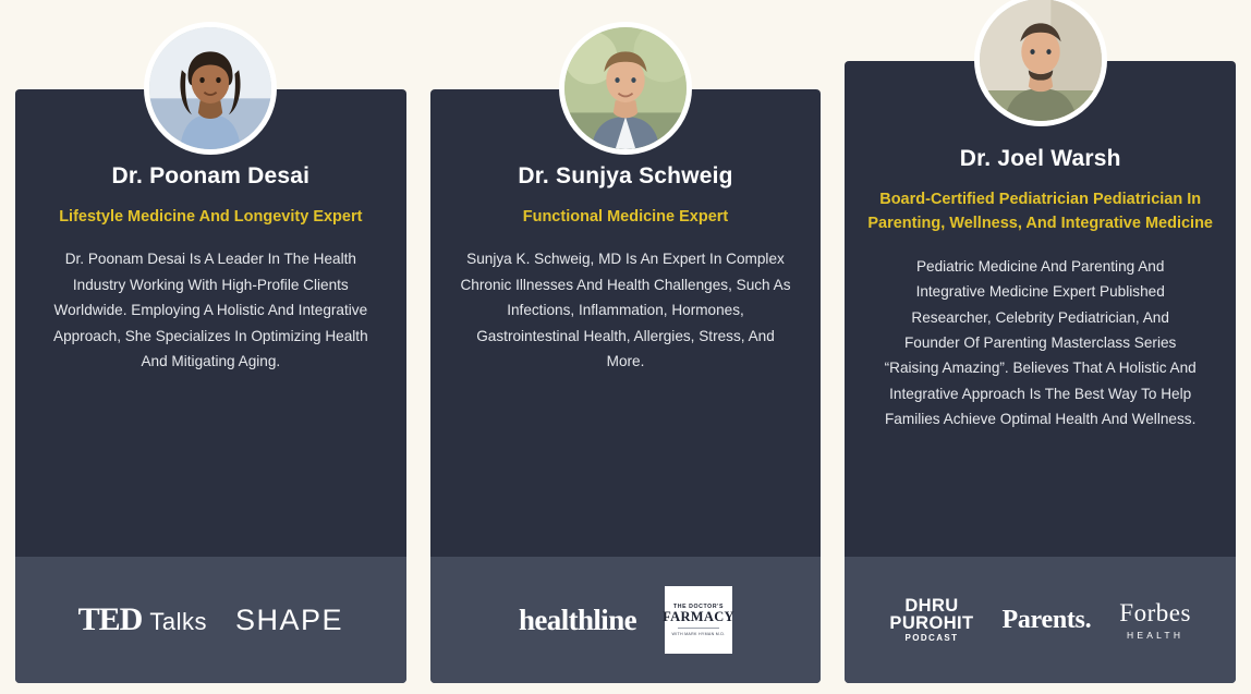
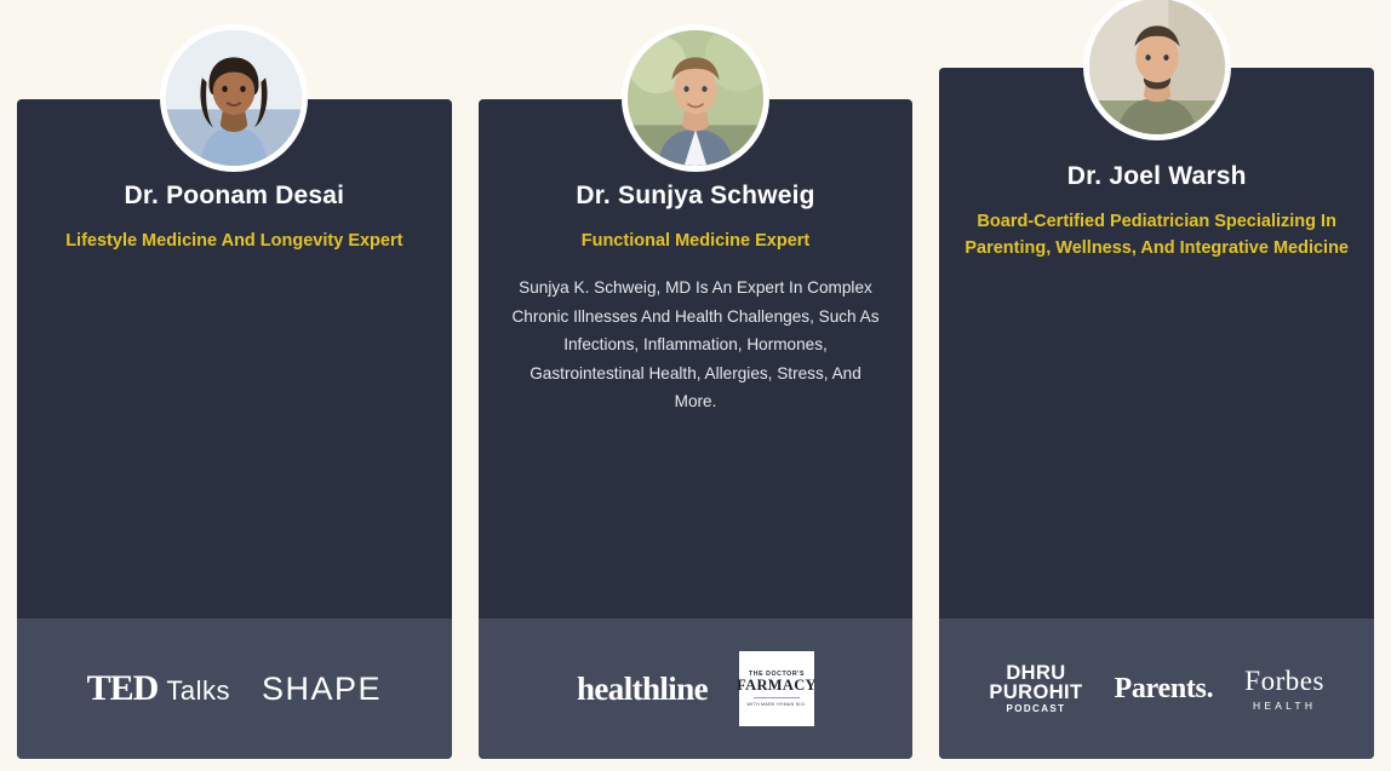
  Dr. Poonam Desai
  Lifestyle Medicine And Longevity Expert
- Dr. Poonam Desai Is A Leader In The Health Industry Working With High-Profile Clients Worldwide. Employing A Holistic And Integrative Approach, She Specializes In Optimizing Health And Mitigating Aging.
  TED
  Talks
  SHAPE
  Dr. Sunjya Schweig
  Functional Medicine Expert
  Sunjya K. Schweig, MD Is An Expert In Complex Chronic Illnesses And Health Challenges, Such As Infections, Inflammation, Hormones, Gastrointestinal Health, Allergies, Stress, And More.
  healthline
  FARMACY
  Dr. Joel Warsh
- Board-Certified Pediatrician Pediatrician In Parenting, Wellness, And Integrative Medicine
+ Board-Certified Pediatrician Specializing In Parenting, Wellness, And Integrative Medicine
- Pediatric Medicine And Parenting And Integrative Medicine Expert Published Researcher, Celebrity Pediatrician, And Founder Of Parenting Masterclass Series “Raising Amazing”. Believes That A Holistic And Integrative Approach Is The Best Way To Help Families Achieve Optimal Health And Wellness.
  DHRU
  PUROHIT
  PODCAST
  Parents.
  Forbes
  HEALTH
